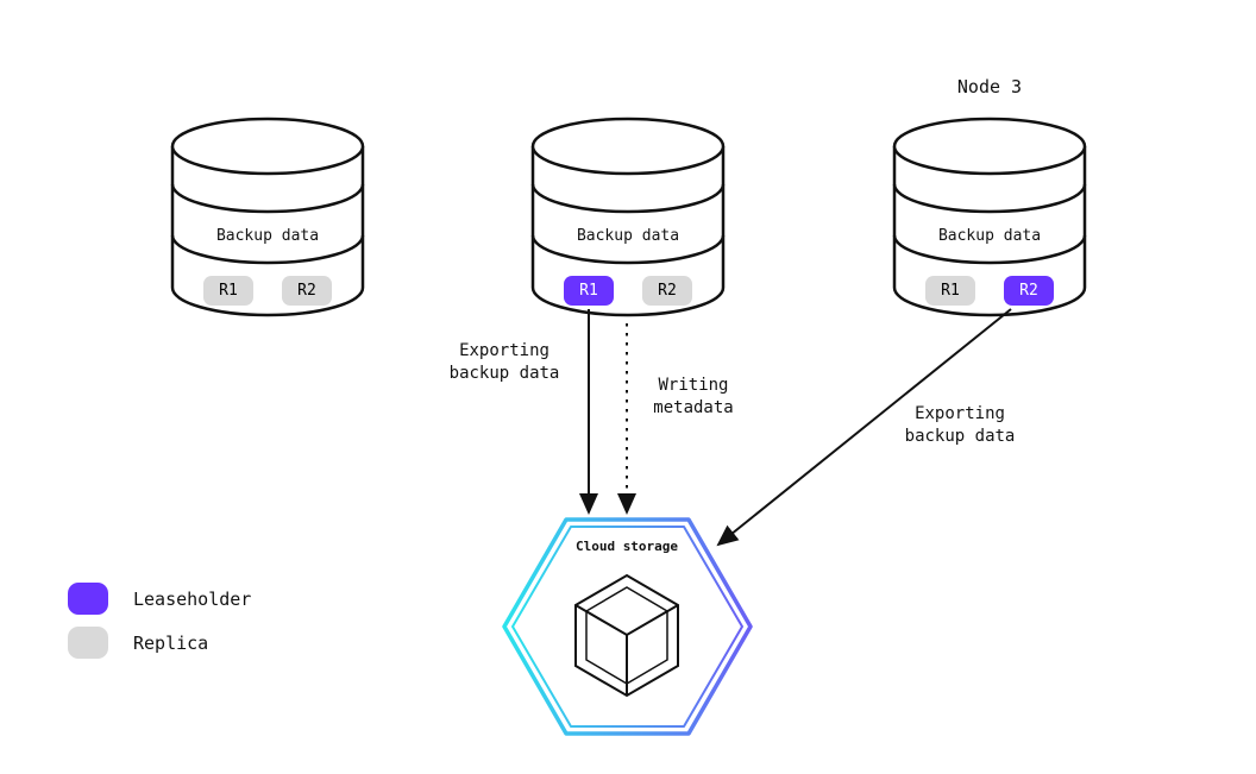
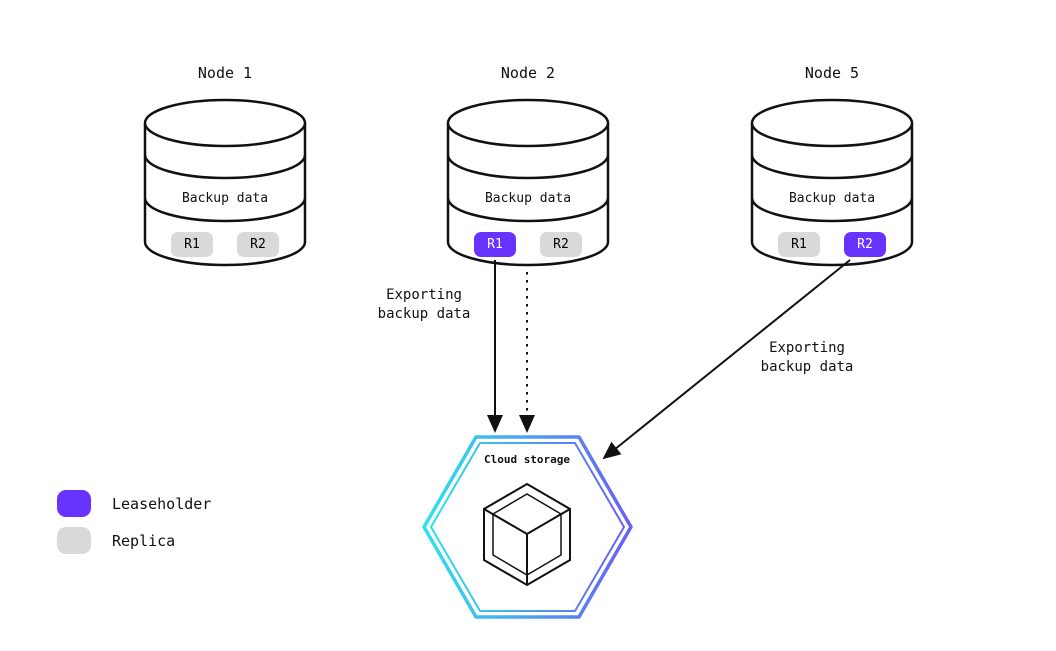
+ Node 1
+ Node 2
- Node 3
+ Node 5
  Backup data
  Backup data
  Backup data
  R1
  R2
  R1
  R2
  R1
  R2
  Exporting
  backup data
- Writing
- metadata
  Exporting
  backup data
  Cloud storage
  Leaseholder
  Replica
